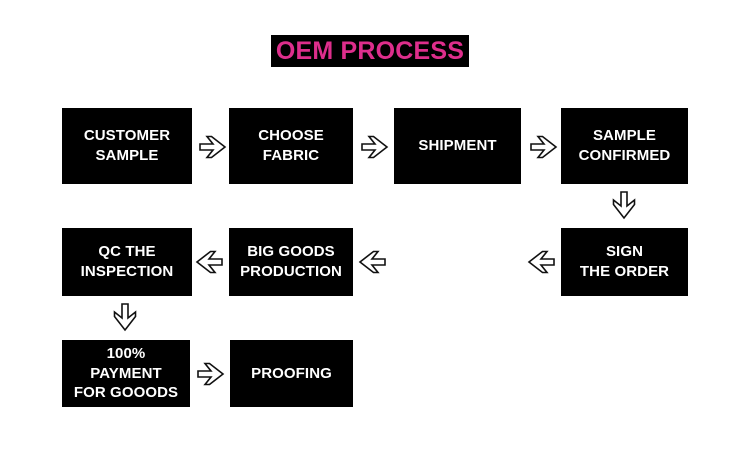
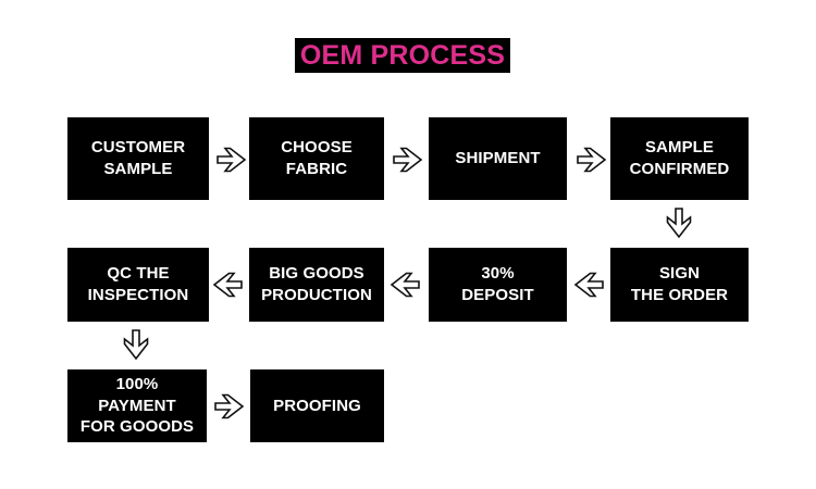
  OEM PROCESS
  CUSTOMER
  SAMPLE
  CHOOSE
  FABRIC
  SHIPMENT
  SAMPLE
  CONFIRMED
  QC THE
  INSPECTION
  BIG GOODS
  PRODUCTION
+ 30%
+ DEPOSIT
  SIGN
  THE ORDER
  100%
  PAYMENT
  FOR GOOODS
  PROOFING
